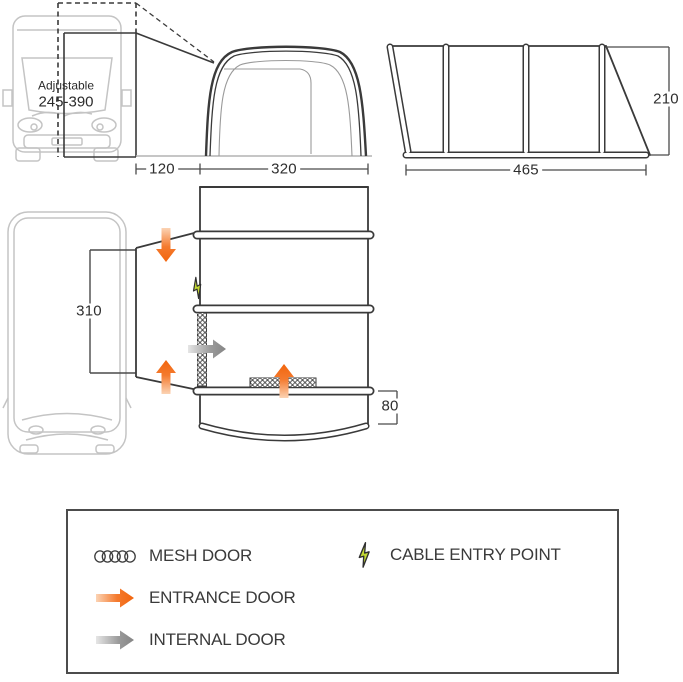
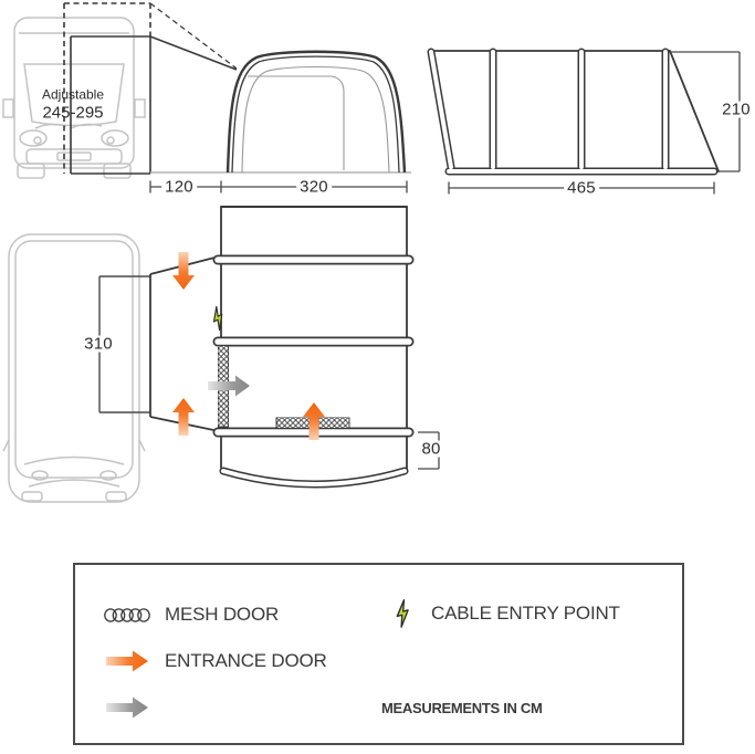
  Adjustable
- 245-390
+ 245-295
  120
  320
  465
  210
  310
  80
  MESH DOOR
  ENTRANCE DOOR
- INTERNAL DOOR
  CABLE ENTRY POINT
+ MEASUREMENTS IN CM
